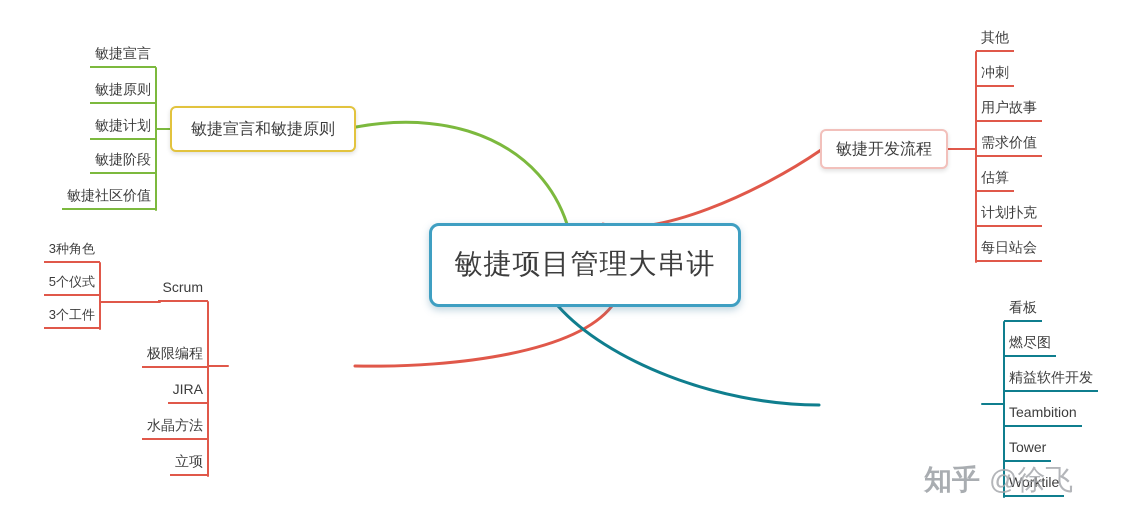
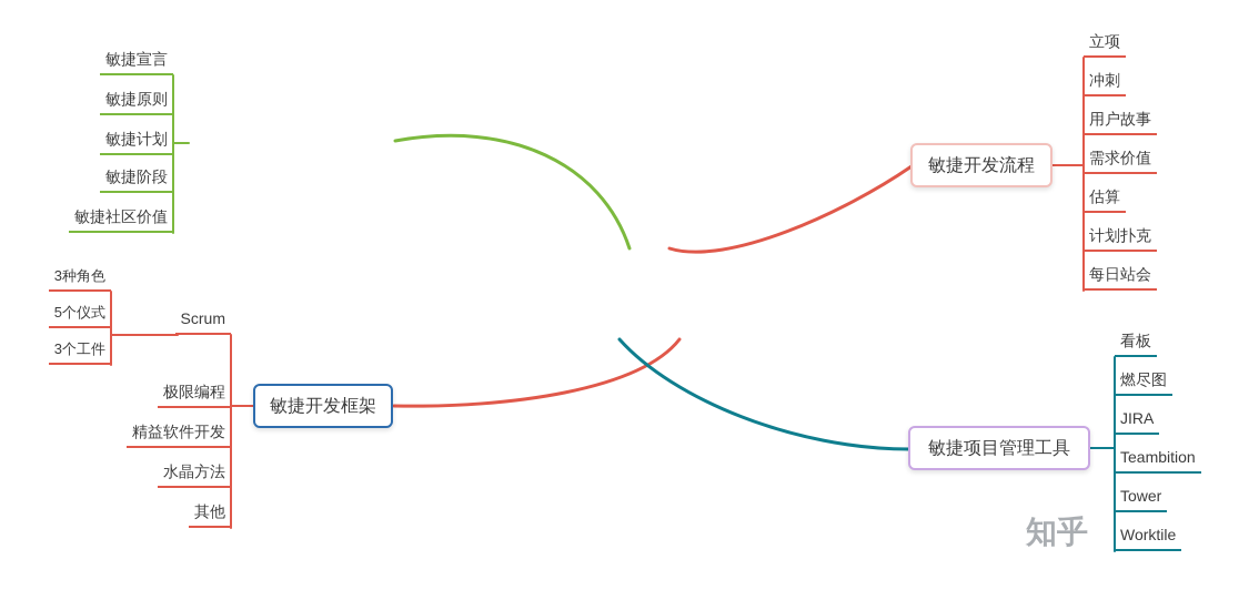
- 敏捷项目管理大串讲
- 敏捷宣言和敏捷原则
  敏捷开发流程
+ 敏捷开发框架
+ 敏捷项目管理工具
  敏捷宣言
  敏捷原则
  敏捷计划
  敏捷阶段
  敏捷社区价值
- 其他
+ 立项
  冲刺
  用户故事
  需求价值
  估算
  计划扑克
  每日站会
  Scrum
  极限编程
- JIRA
+ 精益软件开发
  水晶方法
- 立项
+ 其他
  3种角色
  5个仪式
  3个工件
  看板
  燃尽图
- 精益软件开发
+ JIRA
  Teambition
  Tower
  Worktile
  知乎
- @徐飞
